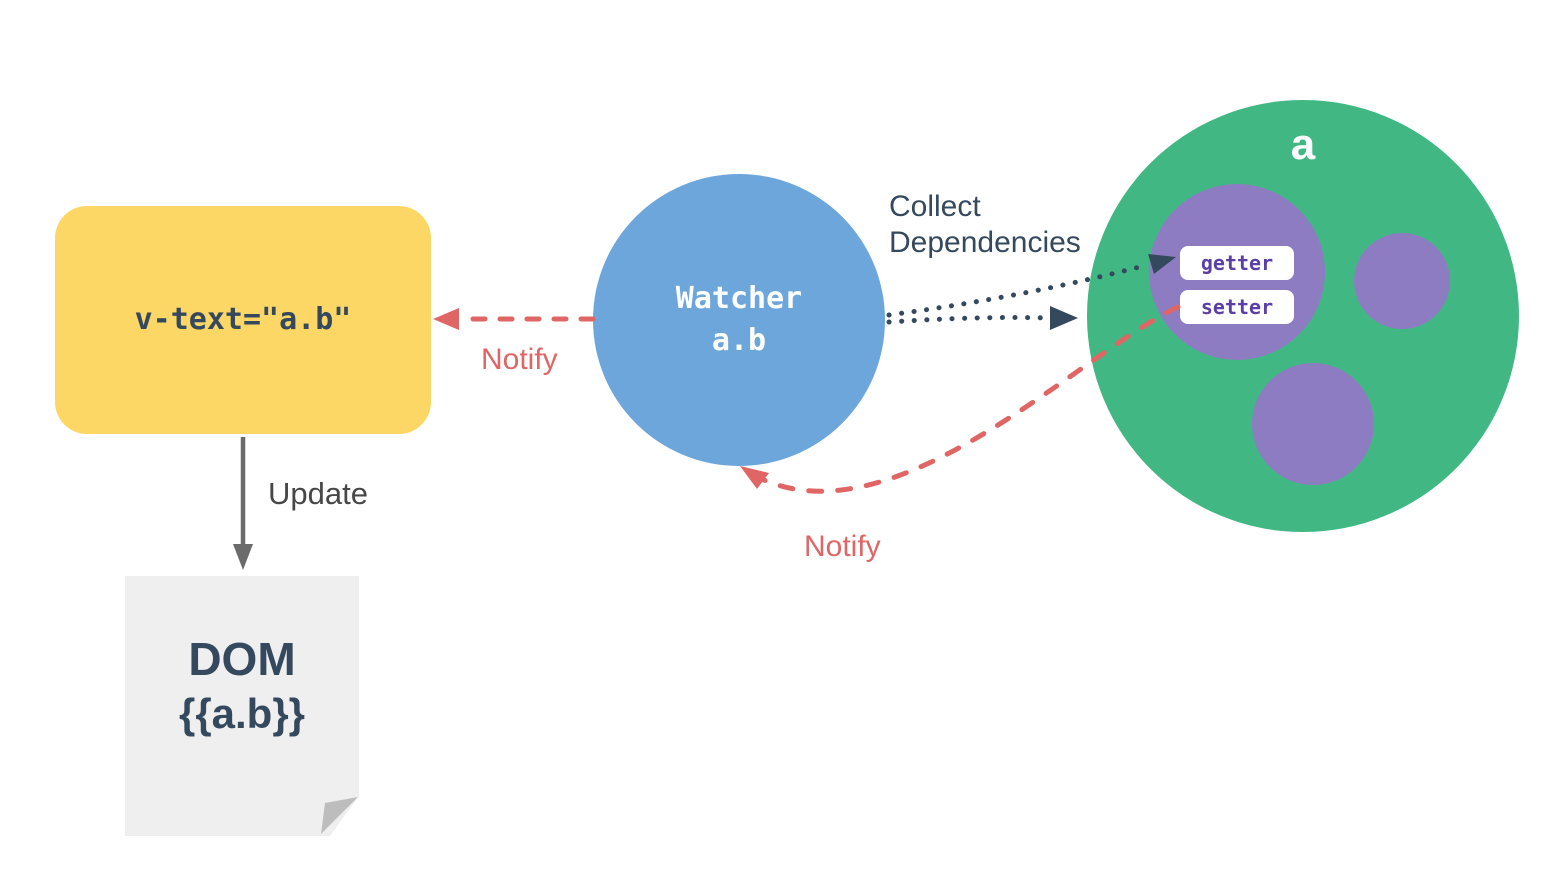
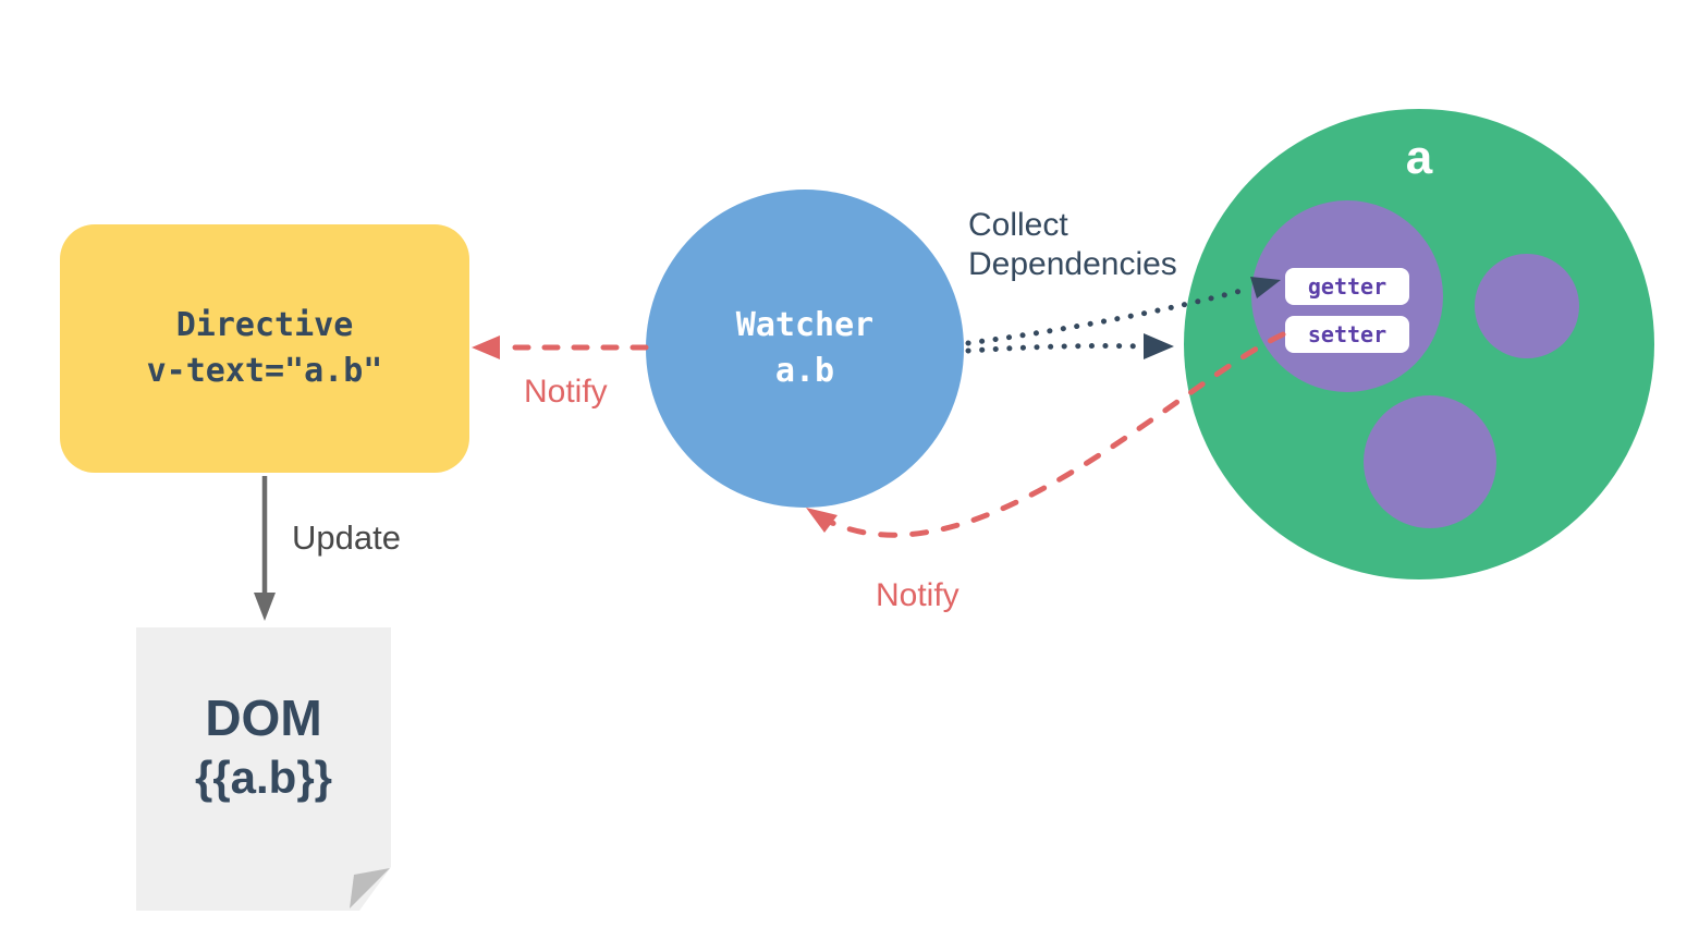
+ Directive
  v-text="a.b"
  Watcher
  a.b
  a
  getter
  setter
  DOM
  {{a.b}}
  Update
  Notify
  Notify
  Collect Dependencies
